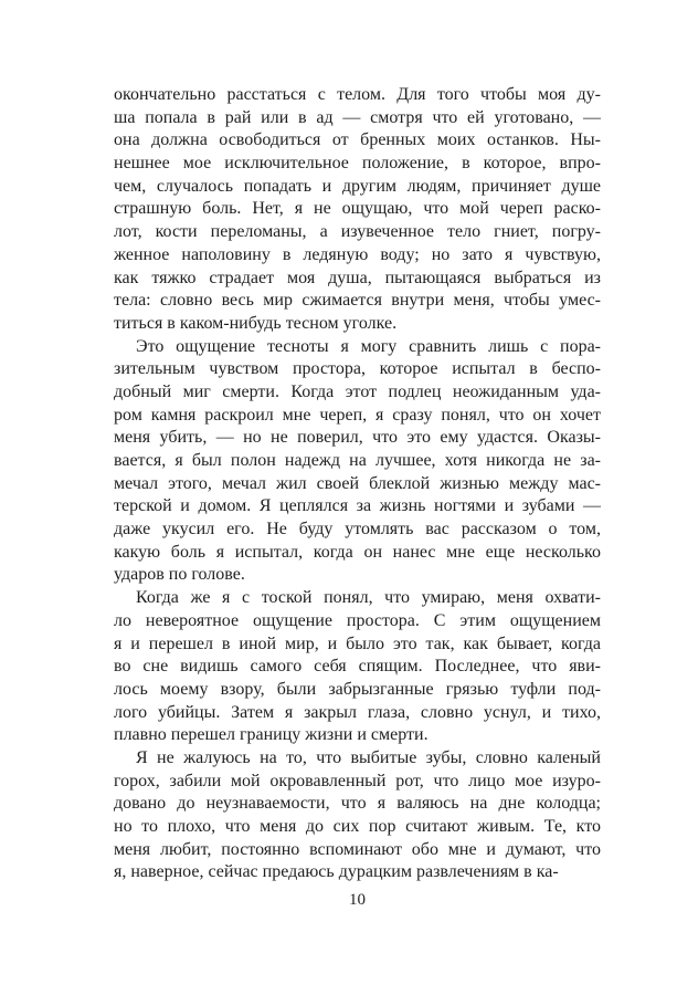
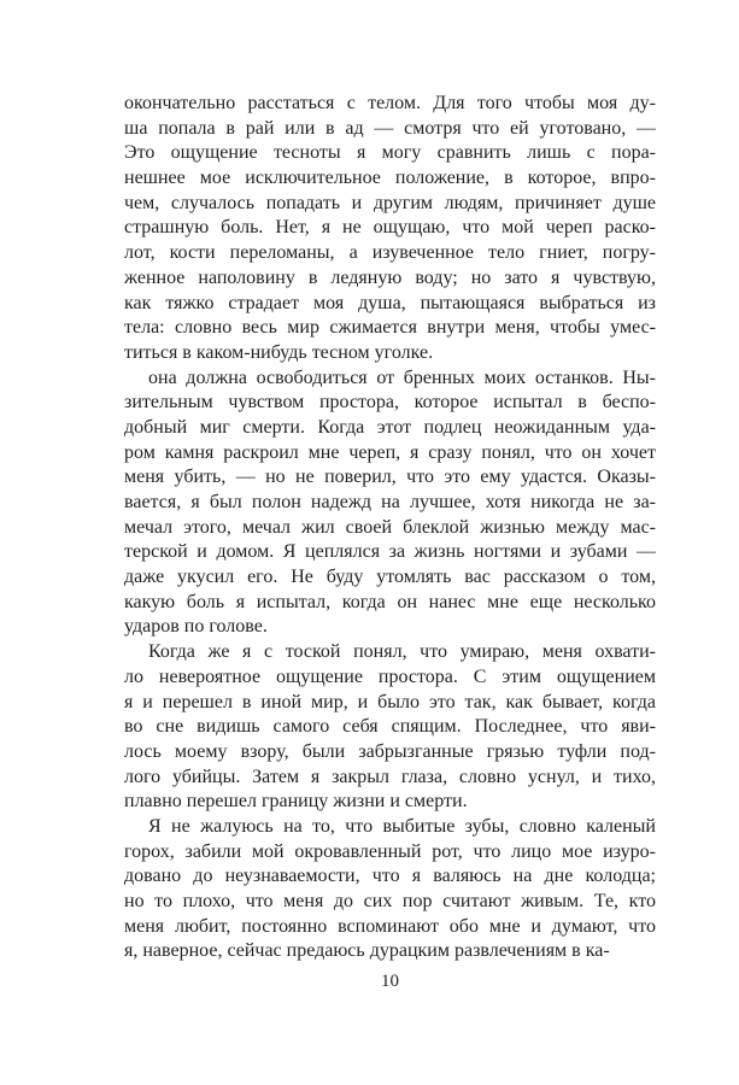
  окончательно расстаться с телом. Для того чтобы моя ду-
  ша попала в рай или в ад — смотря что ей уготовано, —
- она должна освободиться от бренных моих останков. Ны-
+ Это ощущение тесноты я могу сравнить лишь с пора-
  нешнее мое исключительное положение, в которое, впро-
  чем, случалось попадать и другим людям, причиняет душе
  страшную боль. Нет, я не ощущаю, что мой череп раско-
  лот, кости переломаны, а изувеченное тело гниет, погру-
  женное наполовину в ледяную воду; но зато я чувствую,
  как тяжко страдает моя душа, пытающаяся выбраться из
  тела: словно весь мир сжимается внутри меня, чтобы умес-
  титься в каком-нибудь тесном уголке.
- Это ощущение тесноты я могу сравнить лишь с пора-
+ она должна освободиться от бренных моих останков. Ны-
  зительным чувством простора, которое испытал в беспо-
  добный миг смерти. Когда этот подлец неожиданным уда-
  ром камня раскроил мне череп, я сразу понял, что он хочет
  меня убить, — но не поверил, что это ему удастся. Оказы-
  вается, я был полон надежд на лучшее, хотя никогда не за-
  мечал этого, мечал жил своей блеклой жизнью между мас-
  терской и домом. Я цеплялся за жизнь ногтями и зубами —
  даже укусил его. Не буду утомлять вас рассказом о том,
  какую боль я испытал, когда он нанес мне еще несколько
  ударов по голове.
  Когда же я с тоской понял, что умираю, меня охвати-
  ло невероятное ощущение простора. С этим ощущением
  я и перешел в иной мир, и было это так, как бывает, когда
  во сне видишь самого себя спящим. Последнее, что яви-
  лось моему взору, были забрызганные грязью туфли под-
  лого убийцы. Затем я закрыл глаза, словно уснул, и тихо,
  плавно перешел границу жизни и смерти.
  Я не жалуюсь на то, что выбитые зубы, словно каленый
  горох, забили мой окровавленный рот, что лицо мое изуро-
  довано до неузнаваемости, что я валяюсь на дне колодца;
  но то плохо, что меня до сих пор считают живым. Те, кто
  меня любит, постоянно вспоминают обо мне и думают, что
  я, наверное, сейчас предаюсь дурацким развлечениям в ка-
  10
